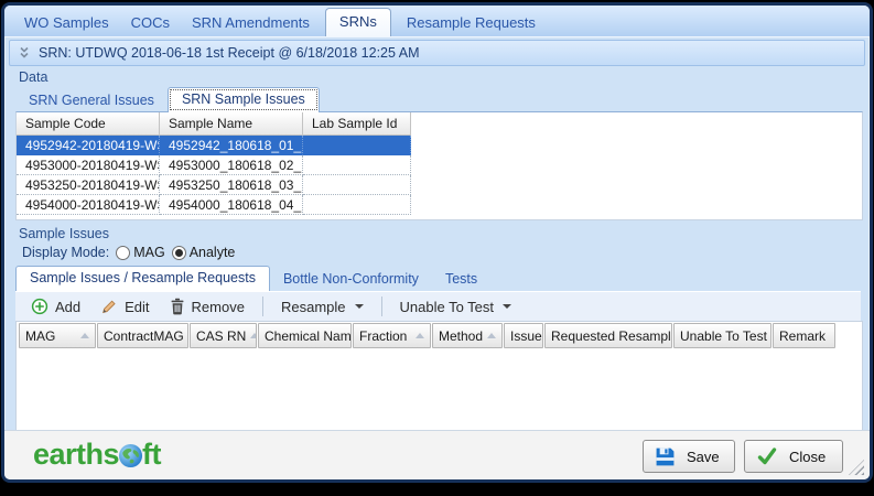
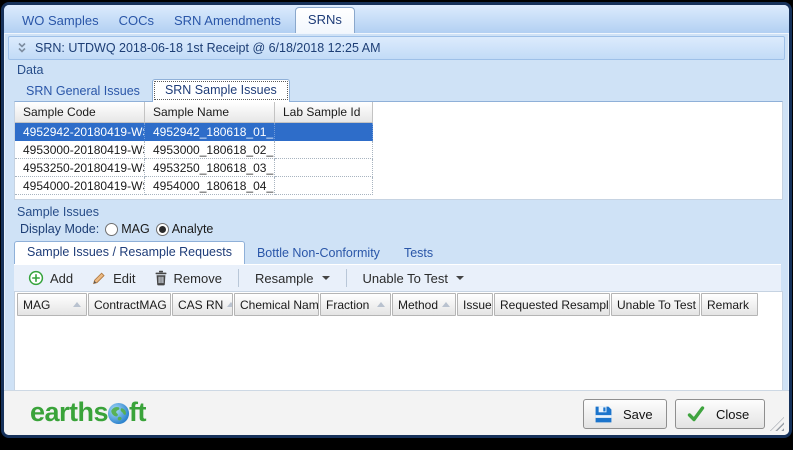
  WO Samples
  COCs
  SRN Amendments
  SRNs
- Resample Requests
  SRN: UTDWQ 2018-06-18 1st Receipt @ 6/18/2018 12:25 AM
  Data
  SRN General Issues
  SRN Sample Issues
  Sample Code
  Sample Name
  Lab Sample Id
  4952942-20180419-W
  4952942_180618_01_
  4953000-20180419-W
  4953000_180618_02_
  4953250-20180419-W
  4953250_180618_03_
  4954000-20180419-W
  4954000_180618_04_
  Sample Issues
  Display Mode:
  MAG
  Analyte
  Sample Issues / Resample Requests
  Bottle Non-Conformity
  Tests
  Add
  Edit
  Remove
  Resample
  Unable To Test
  MAG
  ContractMAG
  CAS RN
  Chemical Nam
  Fraction
  Method
  Issue
  Requested Resampl
  Unable To Test
  Remark
  earths
  ft
  Save
  Close
